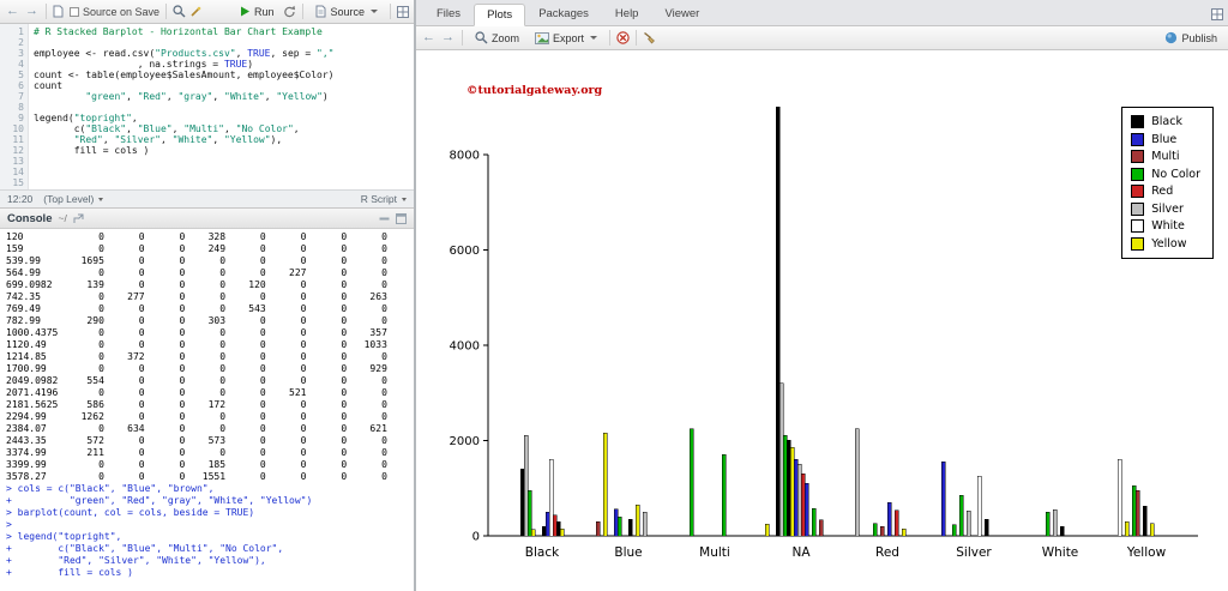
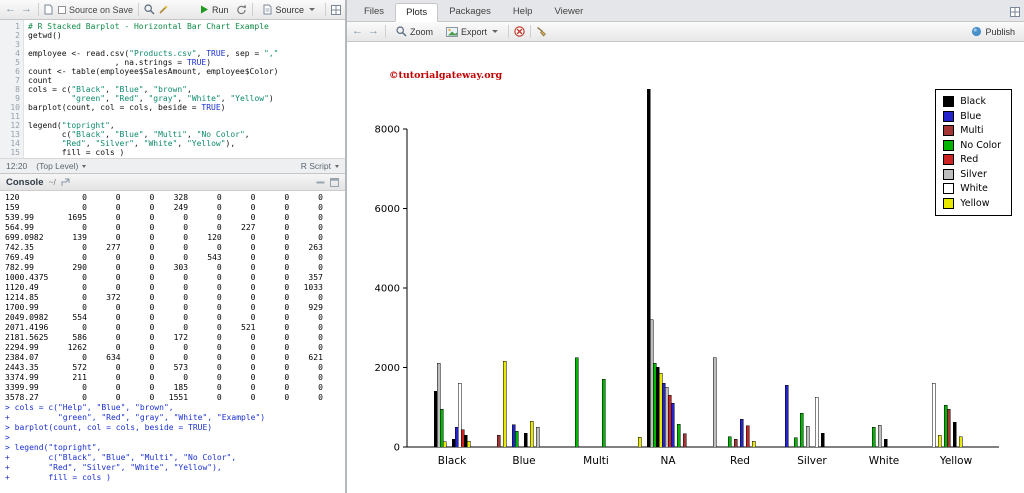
  ←
  →
  Source on Save
  Run
  Source
  1
  2
  3
  4
  5
  6
  7
  8
  9
  10
  11
  12
  13
  14
  15
  # R Stacked Barplot - Horizontal Bar Chart Example
+ getwd()
  employee <- read.csv("Products.csv", TRUE, sep = ","
  , na.strings = TRUE)
  count <- table(employee$SalesAmount, employee$Color)
  count
+ cols = c("Black", "Blue", "brown",
  "green", "Red", "gray", "White", "Yellow")
+ barplot(count, col = cols, beside = TRUE)
  legend("topright",
  c("Black", "Blue", "Multi", "No Color",
  "Red", "Silver", "White", "Yellow"),
  fill = cols )
  12:20
  (Top Level)
  R Script
  Console
  ~/
  120 0 0 0 328 0 0 0 0
  159 0 0 0 249 0 0 0 0
  539.99 1695 0 0 0 0 0 0 0
  564.99 0 0 0 0 0 227 0 0
  699.0982 139 0 0 0 120 0 0 0
  742.35 0 277 0 0 0 0 0 263
  769.49 0 0 0 0 543 0 0 0
  782.99 290 0 0 303 0 0 0 0
  1000.4375 0 0 0 0 0 0 0 357
  1120.49 0 0 0 0 0 0 0 1033
  1214.85 0 372 0 0 0 0 0 0
  1700.99 0 0 0 0 0 0 0 929
  2049.0982 554 0 0 0 0 0 0 0
  2071.4196 0 0 0 0 0 521 0 0
  2181.5625 586 0 0 172 0 0 0 0
  2294.99 1262 0 0 0 0 0 0 0
  2384.07 0 634 0 0 0 0 0 621
  2443.35 572 0 0 573 0 0 0 0
  3374.99 211 0 0 0 0 0 0 0
  3399.99 0 0 0 185 0 0 0 0
  3578.27 0 0 0 1551 0 0 0 0
- > cols = c("Black", "Blue", "brown",
+ > cols = c("Help", "Blue", "brown",
- + "green", "Red", "gray", "White", "Yellow")
+ + "green", "Red", "gray", "White", "Example")
  > barplot(count, col = cols, beside = TRUE)
  >
  > legend("topright",
  + c("Black", "Blue", "Multi", "No Color",
  + "Red", "Silver", "White", "Yellow"),
  + fill = cols )
  Files
  Plots
  Packages
  Help
  Viewer
  ←
  →
  Zoom
  Export
  Publish
  0
  2000
  4000
  6000
  8000
  Black
  Blue
  Multi
  NA
  Red
  Silver
  White
  Yellow
  ©tutorialgateway.org
  Black
  Blue
  Multi
  No Color
  Red
  Silver
  White
  Yellow
